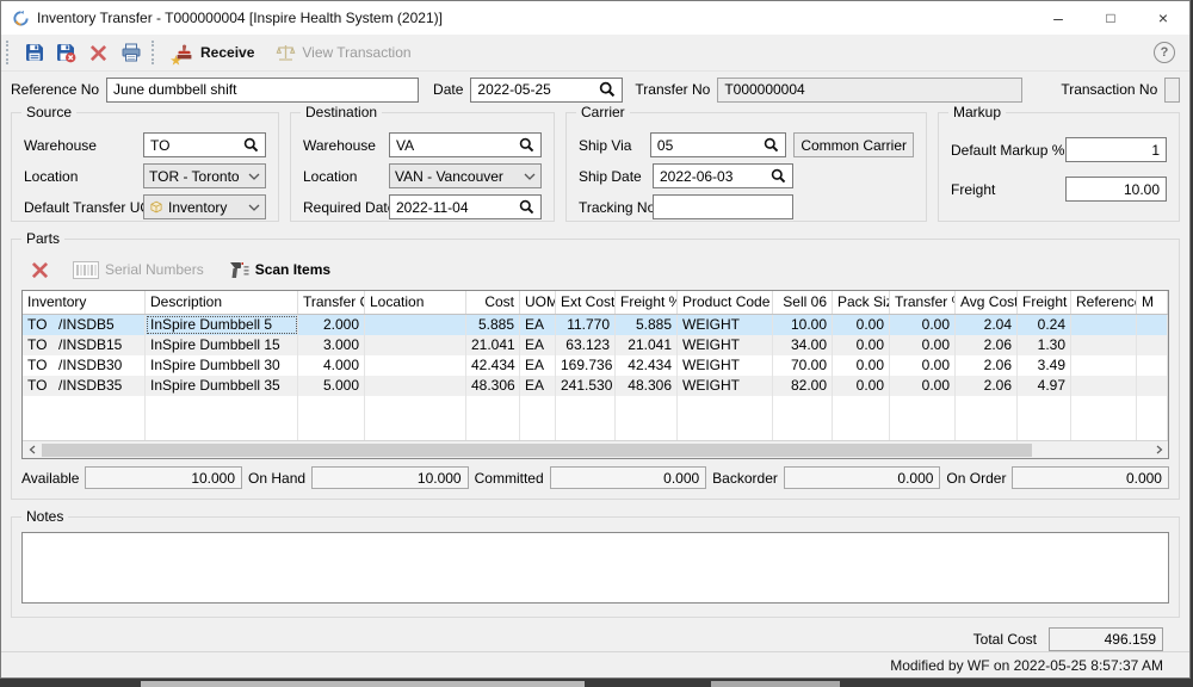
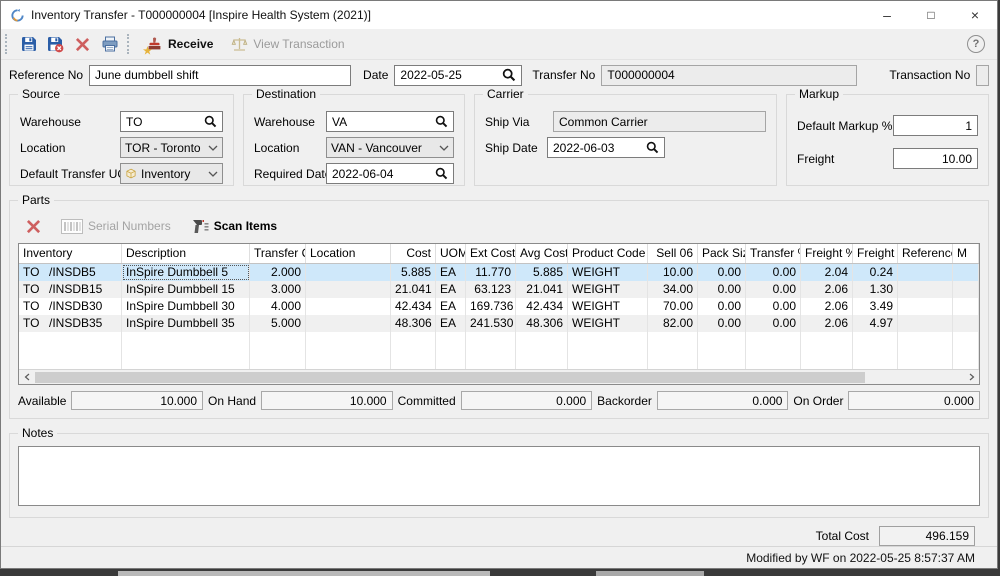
  Inventory Transfer - T000000004 [Inspire Health System (2021)]
  –
  □
  ×
  ★
  Receive
  View Transaction
  ?
  Reference No
  June dumbbell shift
  Date
  2022-05-25
  Transfer No
  T000000004
  Transaction No
  Source
  Warehouse
  TO
  Location
  TOR - Toronto
  Default Transfer U
  Inventory
  Destination
  Warehouse
  VA
  Location
  VAN - Vancouver
  Required Dat
- 2022-11-04
+ 2022-06-04
  Carrier
  Ship Via
- 05
  Common Carrier
  Ship Date
  2022-06-03
- Tracking No
  Markup
  Default Markup %
  1
  Freight
  10.00
  Parts
  Serial Numbers
  Scan Items
  Inventory
  Description
  Transfer
  Location
  Cost
  UOM
  Ext Cost
- Freight %
+ Avg Cost
  Product Code
  Sell 06
  Pack Siz
  Transfer
- Avg Cost
+ Freight %
  Freight
  Referenc
  M
  TO /INSDB5
  InSpire Dumbbell 5
  2.000
  5.885
  EA
  11.770
  5.885
  WEIGHT
  10.00
  0.00
  0.00
  2.04
  0.24
  TO /INSDB15
  InSpire Dumbbell 15
  3.000
  21.041
  EA
  63.123
  21.041
  WEIGHT
  34.00
  0.00
  0.00
  2.06
  1.30
  TO /INSDB30
  InSpire Dumbbell 30
  4.000
  42.434
  EA
  169.736
  42.434
  WEIGHT
  70.00
  0.00
  0.00
  2.06
  3.49
  TO /INSDB35
  InSpire Dumbbell 35
  5.000
  48.306
  EA
  241.530
  48.306
  WEIGHT
  82.00
  0.00
  0.00
  2.06
  4.97
  Available
  10.000
  On Hand
  10.000
  Committed
  0.000
  Backorder
  0.000
  On Order
  0.000
  Notes
  Total Cost
  496.159
  Modified by WF on 2022-05-25 8:57:37 AM
